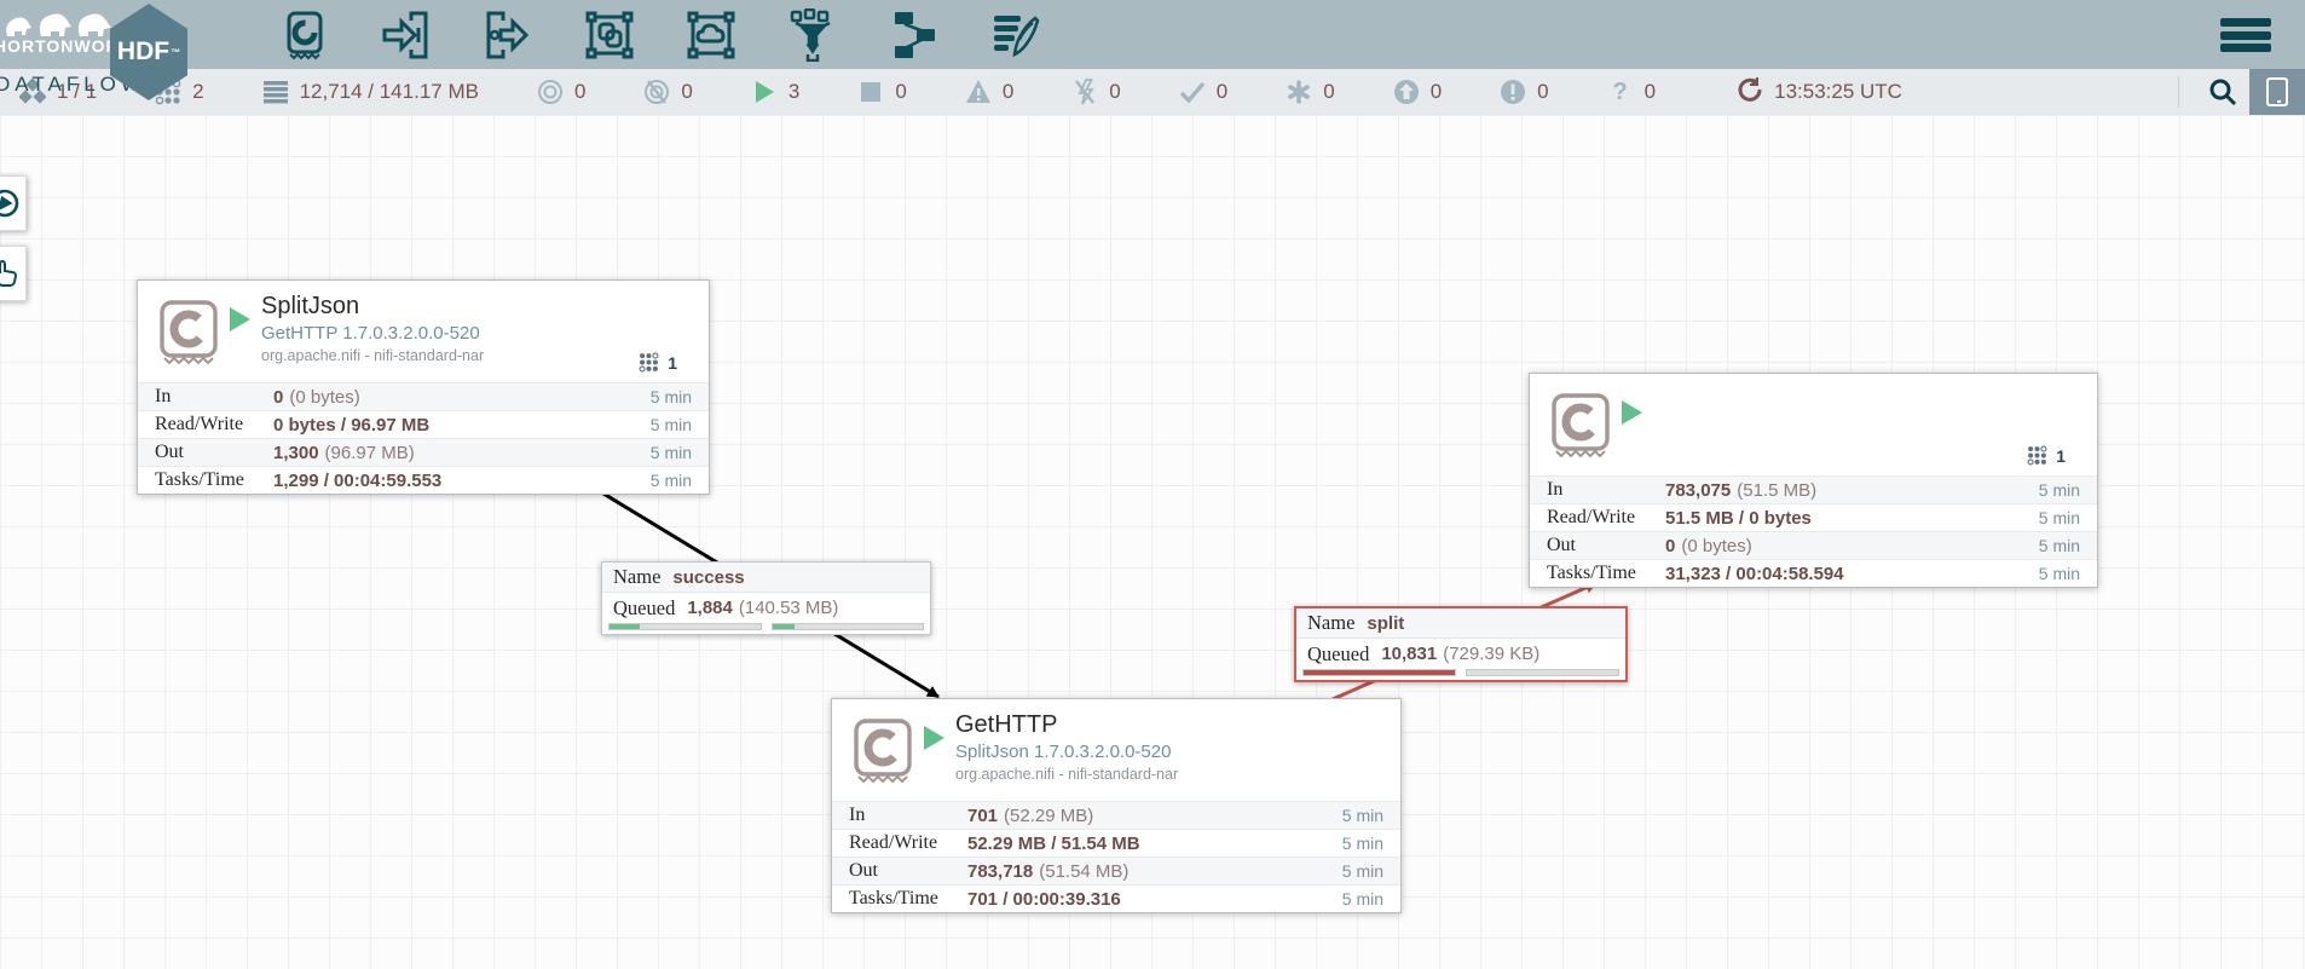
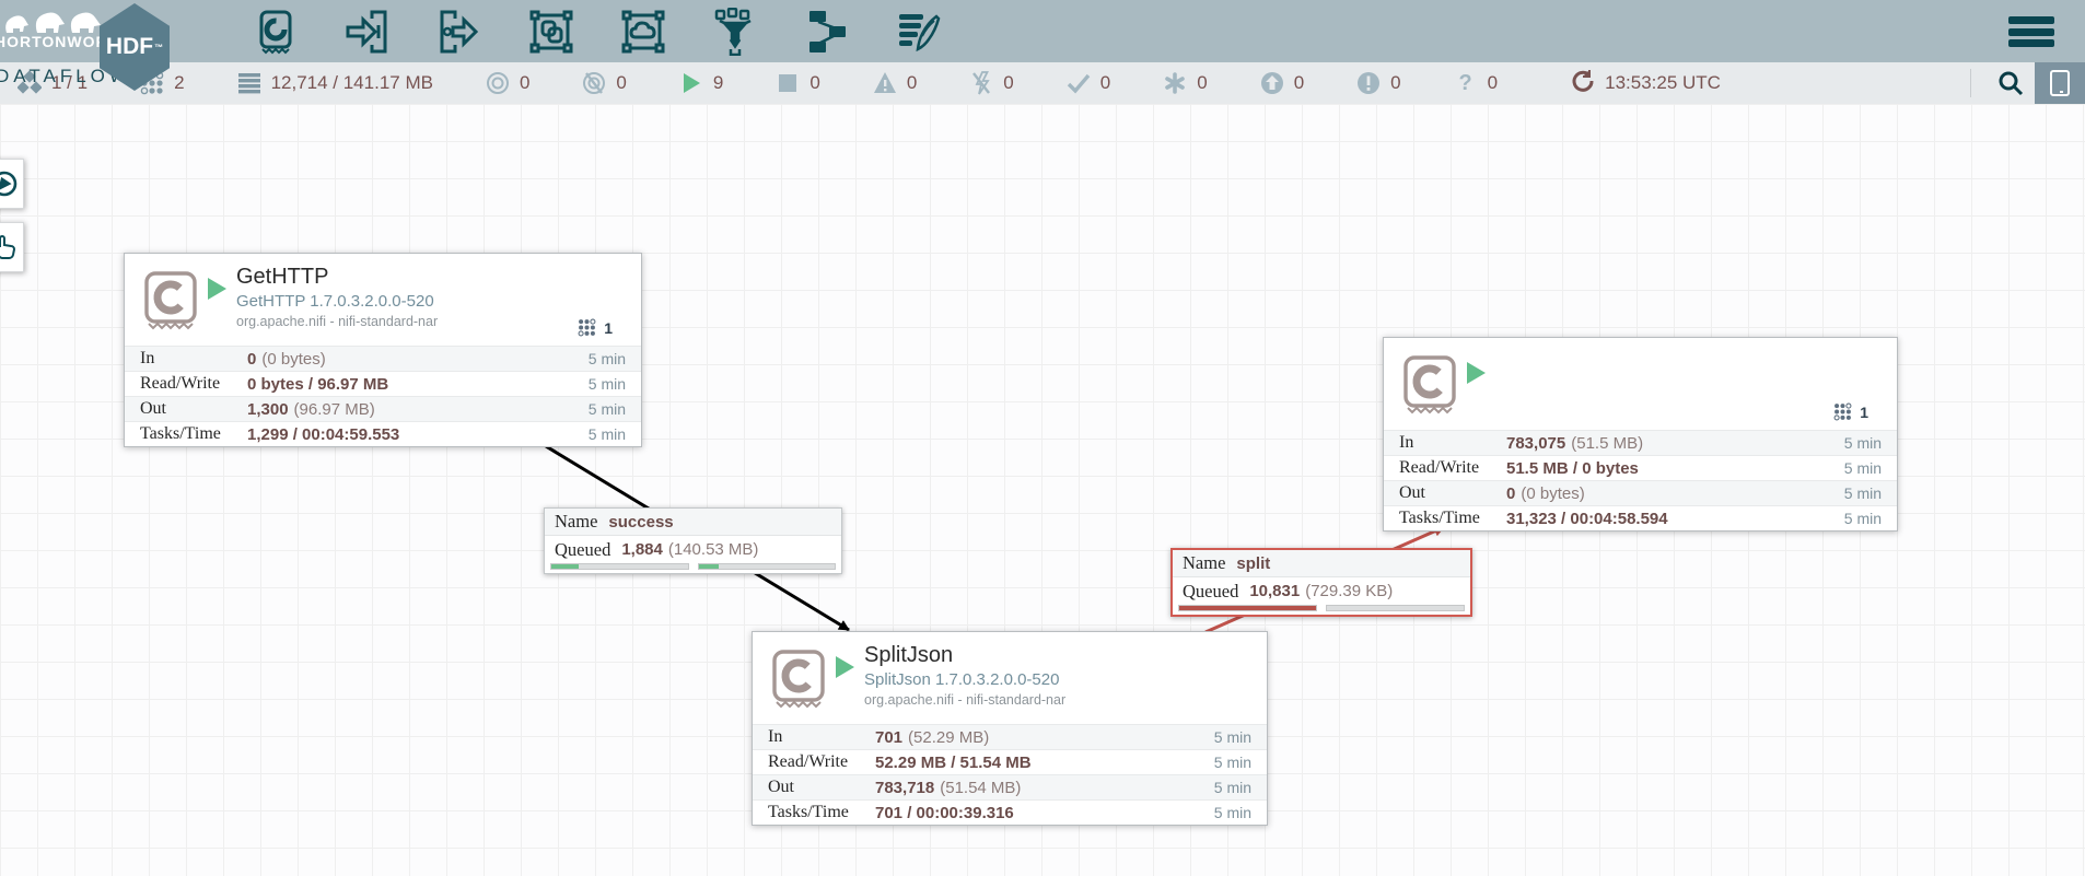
  HORTONWO
  DATAFLO
  HDF
  ™
  1 / 1
  2
  12,714 / 141.17 MB
  0
  0
- 3
+ 9
  0
  0
  0
  0
  0
  0
  0
  ?
  0
  13:53:25 UTC
- SplitJson
+ GetHTTP
  GetHTTP 1.7.0.3.2.0.0-520
  org.apache.nifi - nifi-standard-nar
  1
  In
  0
  (0 bytes)
  5 min
  Read/Write
  0 bytes / 96.97 MB
  5 min
  Out
  1,300
  (96.97 MB)
  5 min
  Tasks/Time
  1,299 / 00:04:59.553
  5 min
- GetHTTP
+ SplitJson
  SplitJson 1.7.0.3.2.0.0-520
  org.apache.nifi - nifi-standard-nar
  In
  701
  (52.29 MB)
  5 min
  Read/Write
  52.29 MB / 51.54 MB
  5 min
  Out
  783,718
  (51.54 MB)
  5 min
  Tasks/Time
  701 / 00:00:39.316
  5 min
  1
  In
  783,075
  (51.5 MB)
  5 min
  Read/Write
  51.5 MB / 0 bytes
  5 min
  Out
  0
  (0 bytes)
  5 min
  Tasks/Time
  31,323 / 00:04:58.594
  5 min
  Name
  success
  Queued
  1,884
  (140.53 MB)
  Name
  split
  Queued
  10,831
  (729.39 KB)
